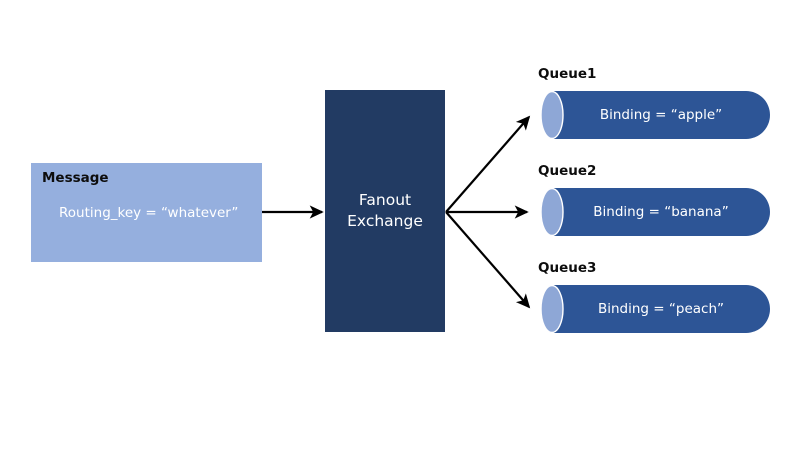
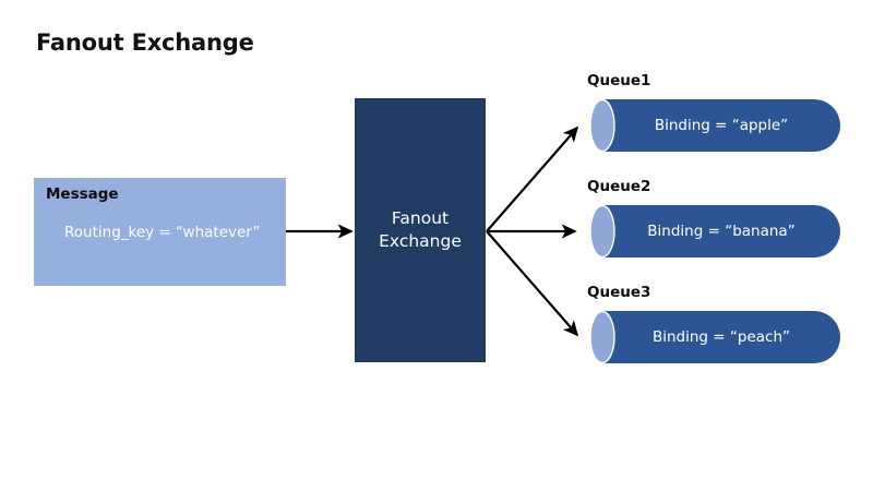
+ Fanout Exchange
  Message
  Routing_key = “whatever”
  Fanout
  Exchange
  Queue1
  Binding = “apple”
  Queue2
  Binding = “banana”
  Queue3
  Binding = “peach”
